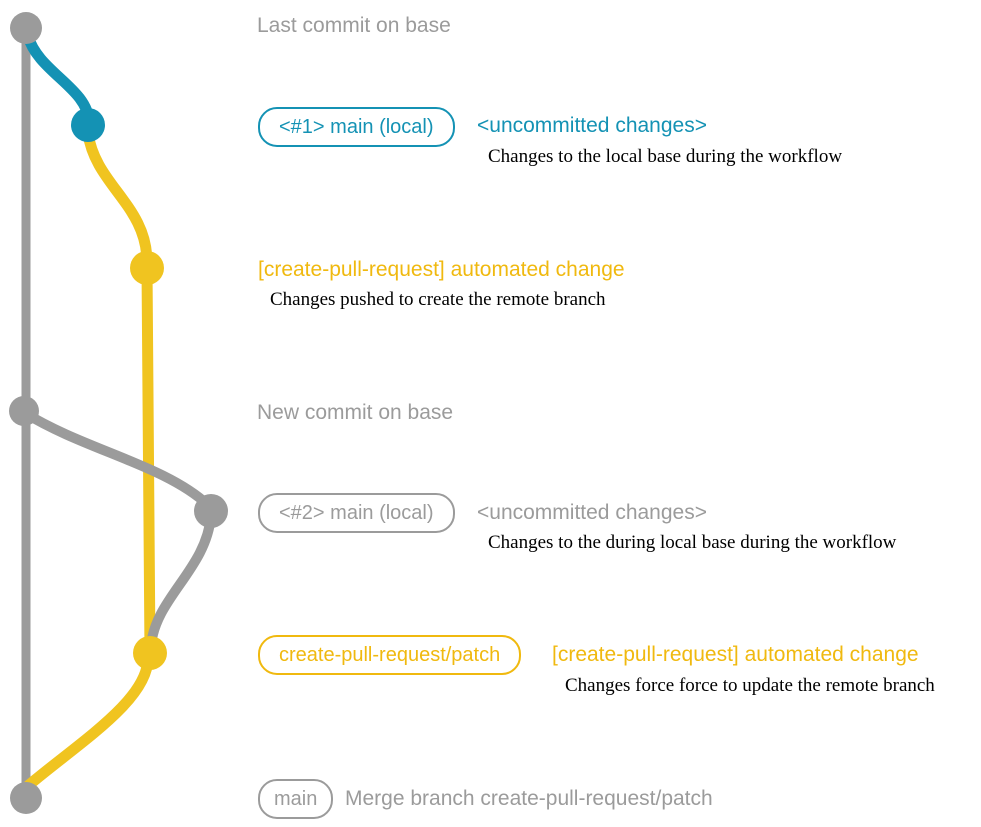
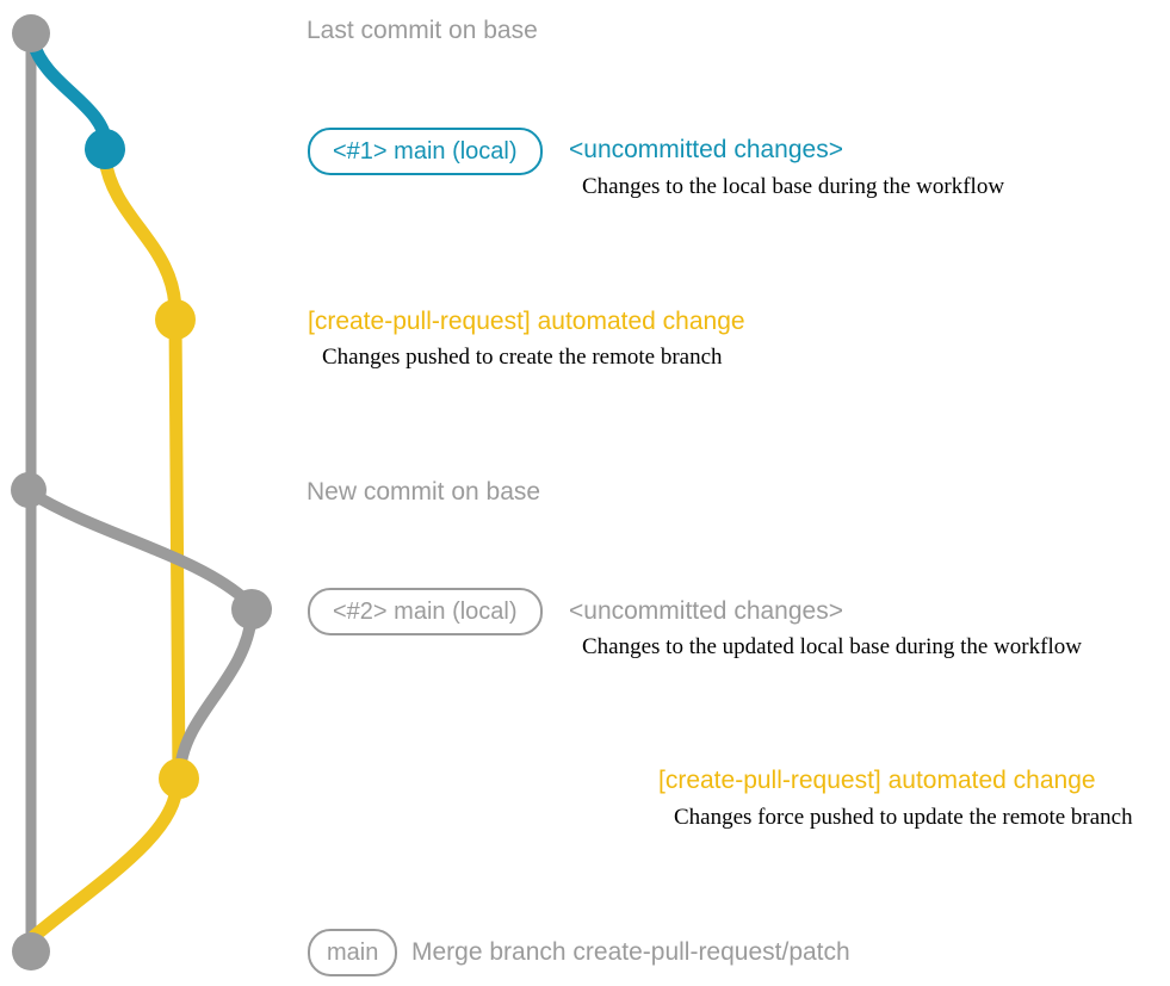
  Last commit on base
  <#1> main (local)
  <uncommitted changes>
  Changes to the local base during the workflow
  [create-pull-request] automated change
  Changes pushed to create the remote branch
  New commit on base
  <#2> main (local)
  <uncommitted changes>
- Changes to the during local base during the workflow
+ Changes to the updated local base during the workflow
- create-pull-request/patch
  [create-pull-request] automated change
- Changes force force to update the remote branch
+ Changes force pushed to update the remote branch
  main
  Merge branch create-pull-request/patch
